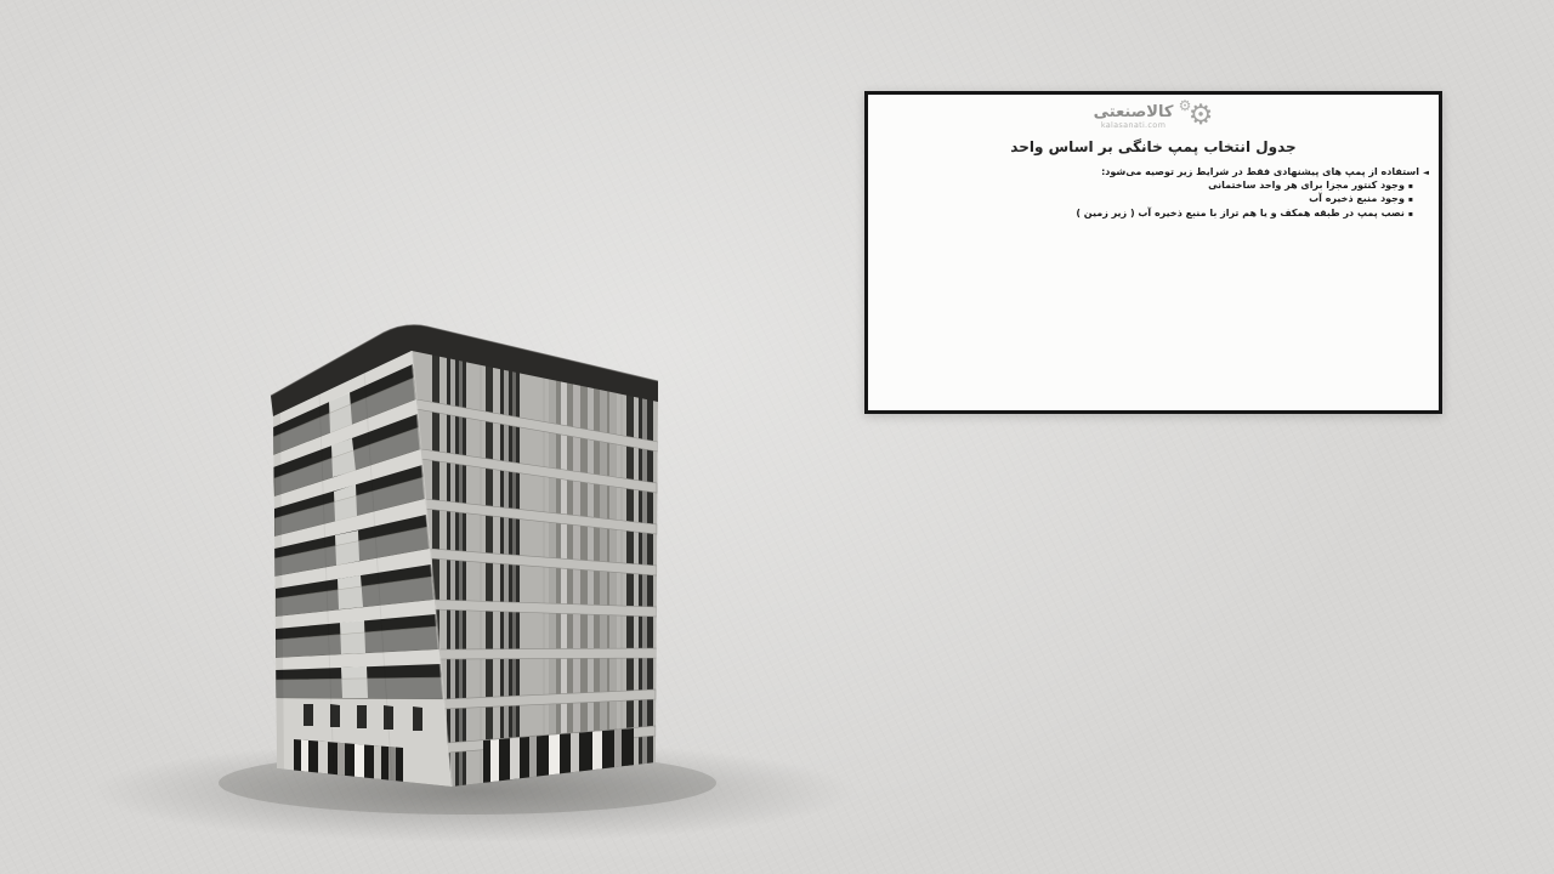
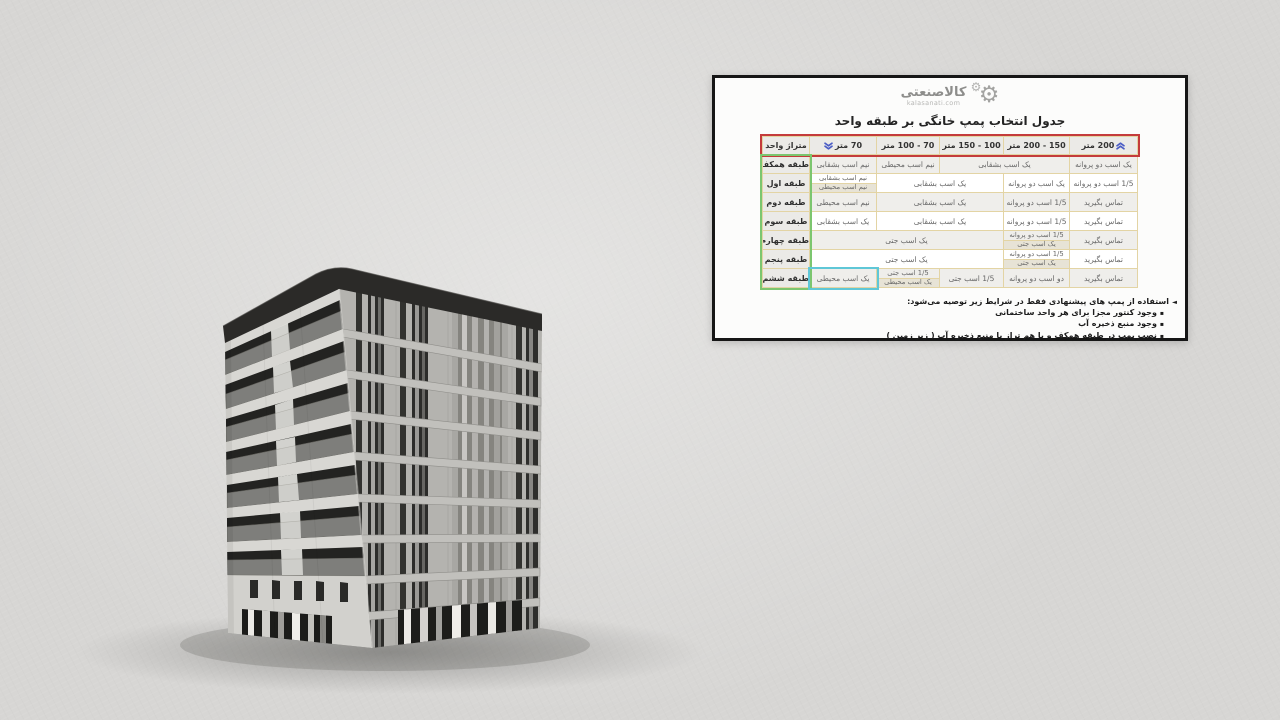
  ⚙
  ⚙
  کالاصنعتی
  kalasanati.com
- جدول انتخاب پمپ خانگی بر اساس واحد
+ جدول انتخاب پمپ خانگی بر طبقه واحد
+ متراژ واحد	70 متر	70 - 100 متر	100 - 150 متر	150 - 200 متر	200 متر
+ طبقه همکف	نیم اسب بشقابی	نیم اسب محیطی	یک اسب بشقابی	یک اسب دو پروانه
+ طبقه اول	نیم اسب بشقابی نیم اسب محیطی	یک اسب بشقابی	یک اسب دو پروانه	1/5 اسب دو پروانه
+ طبقه دوم	نیم اسب محیطی	یک اسب بشقابی	1/5 اسب دو پروانه	تماس بگیرید
+ طبقه سوم	یک اسب بشقابی	یک اسب بشقابی	1/5 اسب دو پروانه	تماس بگیرید
+ طبقه چهارم	یک اسب جتی	1/5 اسب دو پروانه یک اسب جتی	تماس بگیرید
+ طبقه پنجم	یک اسب جتی	1/5 اسب دو پروانه یک اسب جتی	تماس بگیرید
+ طبقه ششم	یک اسب محیطی	1/5 اسب جتی یک اسب محیطی	1/5 اسب جتی	دو اسب دو پروانه	تماس بگیرید
  ◄استفاده از پمپ های پیشنهادی فقط در شرایط زیر توصیه میشود:
  وجود کنتور مجزا برای هر واحد ساختمانی
  وجود منبع ذخیره آب
  نصب پمپ در طبقه همکف و یا هم تراز با منبع ذخیره آب ( زیر زمین )
